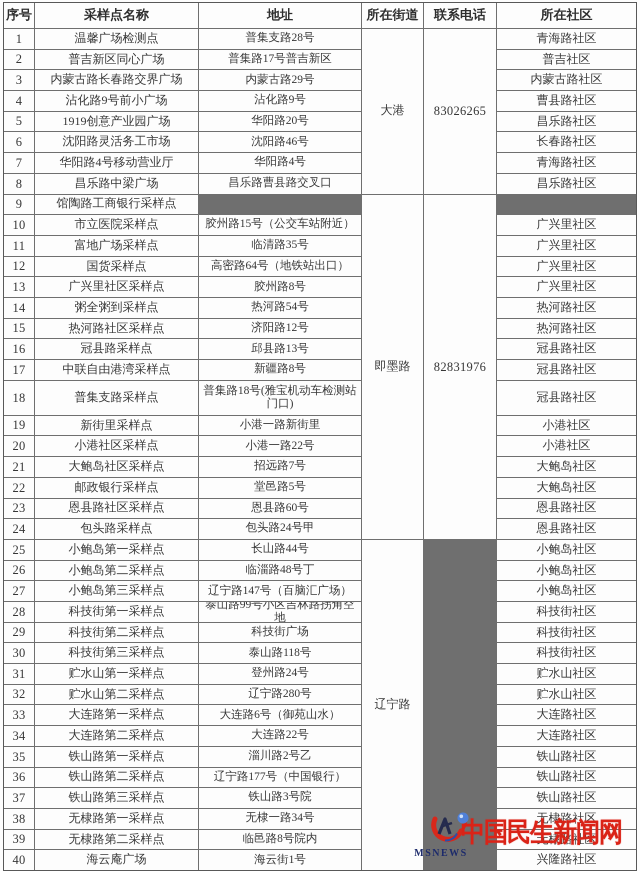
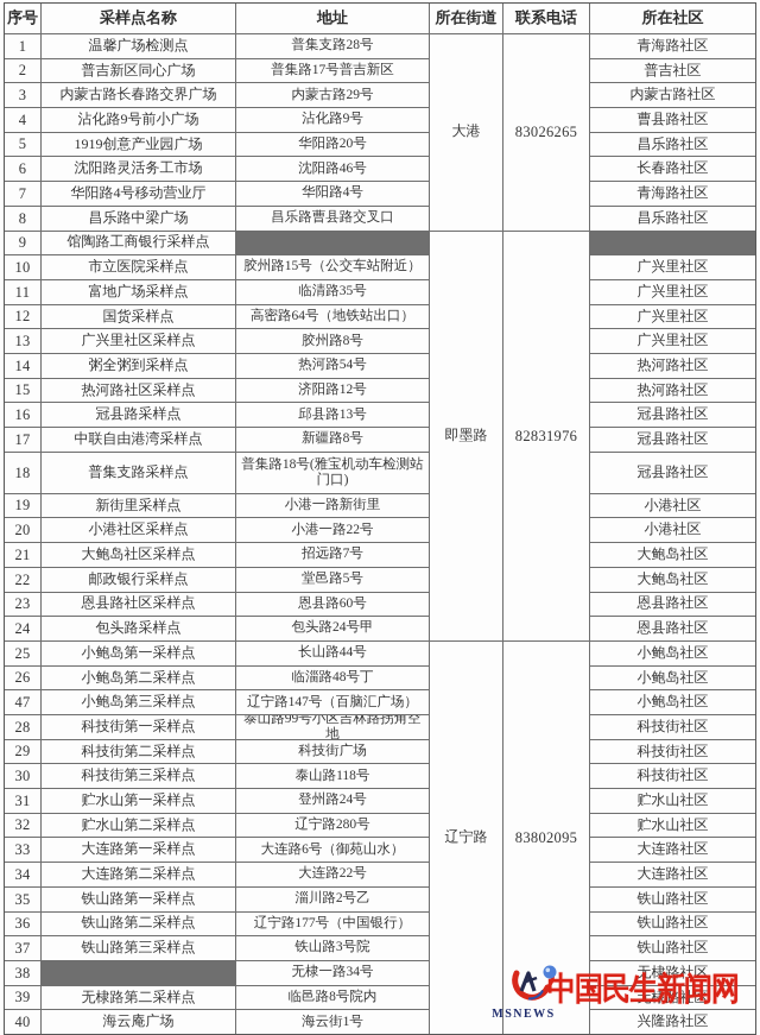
  序号
  采样点名称
  地址
  所在街道
  联系电话
  所在社区
  1
  温馨广场检测点
  普集支路28号
  青海路社区
  2
  普吉新区同心广场
  普集路17号普吉新区
  普吉社区
  3
  内蒙古路长春路交界广场
  内蒙古路29号
  内蒙古路社区
  4
  沾化路9号前小广场
  沾化路9号
  曹县路社区
  5
  1919创意产业园广场
  华阳路20号
  昌乐路社区
  6
  沈阳路灵活务工市场
  沈阳路46号
  长春路社区
  7
  华阳路4号移动营业厅
  华阳路4号
  青海路社区
  8
  昌乐路中梁广场
  昌乐路曹县路交叉口
  昌乐路社区
  9
  馆陶路工商银行采样点
  10
  市立医院采样点
  胶州路15号（公交车站附近）
  广兴里社区
  11
  富地广场采样点
  临清路35号
  广兴里社区
  12
  国货采样点
  高密路64号（地铁站出口）
  广兴里社区
  13
  广兴里社区采样点
  胶州路8号
  广兴里社区
  14
  粥全粥到采样点
  热河路54号
  热河路社区
  15
  热河路社区采样点
  济阳路12号
  热河路社区
  16
  冠县路采样点
  邱县路13号
  冠县路社区
  17
  中联自由港湾采样点
  新疆路8号
  冠县路社区
  18
  普集支路采样点
  普集路18号(雅宝机动车检测站门口)
  冠县路社区
  19
  新街里采样点
  小港一路新街里
  小港社区
  20
  小港社区采样点
  小港一路22号
  小港社区
  21
  大鲍岛社区采样点
  招远路7号
  大鲍岛社区
  22
  邮政银行采样点
  堂邑路5号
  大鲍岛社区
  23
  恩县路社区采样点
  恩县路60号
  恩县路社区
  24
  包头路采样点
  包头路24号甲
  恩县路社区
  25
  小鲍岛第一采样点
  长山路44号
  小鲍岛社区
  26
  小鲍岛第二采样点
  临淄路48号丁
  小鲍岛社区
- 27
+ 47
  小鲍岛第三采样点
  辽宁路147号（百脑汇广场）
  小鲍岛社区
  28
  科技街第一采样点
  泰山路99号小区吉林路拐角空地
  科技街社区
  29
  科技街第二采样点
  科技街广场
  科技街社区
  30
  科技街第三采样点
  泰山路118号
  科技街社区
  31
  贮水山第一采样点
  登州路24号
  贮水山社区
  32
  贮水山第二采样点
  辽宁路280号
  贮水山社区
  33
  大连路第一采样点
  大连路6号（御苑山水）
  大连路社区
  34
  大连路第二采样点
  大连路22号
  大连路社区
  35
  铁山路第一采样点
  淄川路2号乙
  铁山路社区
  36
  铁山路第二采样点
  辽宁路177号（中国银行）
  铁山路社区
  37
  铁山路第三采样点
  铁山路3号院
  铁山路社区
  38
- 无棣路第一采样点
  无棣一路34号
  无棣路社区
  39
  无棣路第二采样点
  临邑路8号院内
  无棣路社区
  40
  海云庵广场
  海云街1号
  兴隆路社区
  大港
  83026265
  即墨路
  82831976
  辽宁路
+ 83802095
  MSNEWS
  中国民生新闻网
